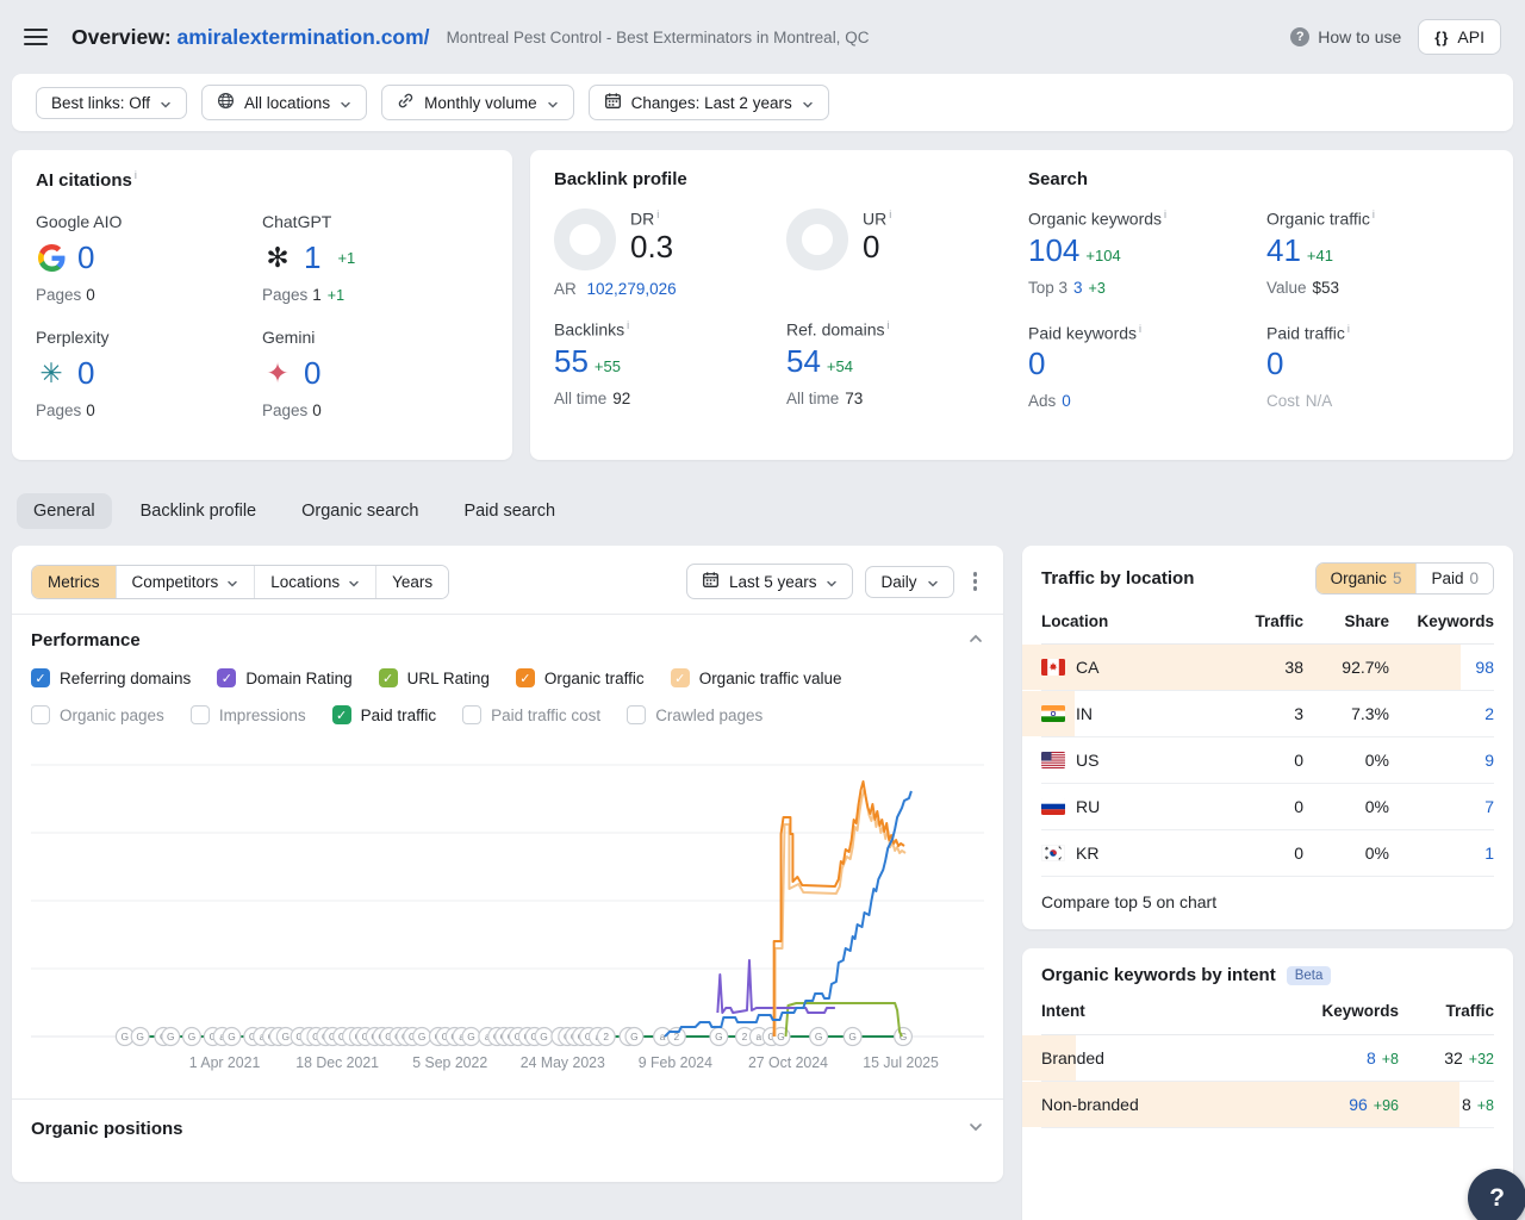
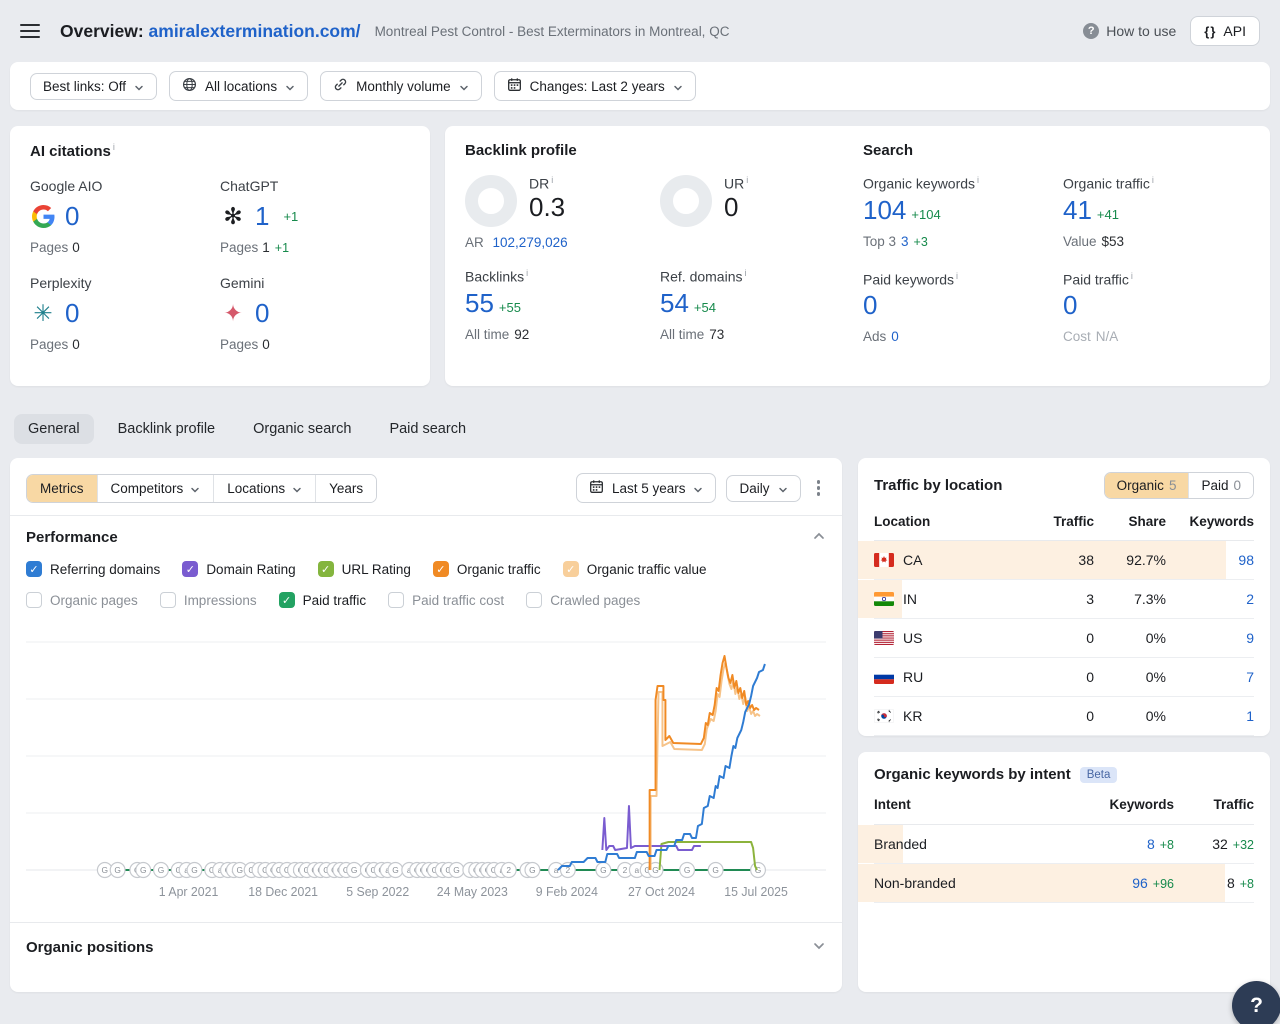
  Overview: amiralextermination.com/
  Montreal Pest Control - Best Exterminators in Montreal, QC
  ?
  How to use
  {}
  API
  Best links: Off
  All locations
  Monthly volume
  Changes: Last 2 years
  AI citations i
  Google AIO
  0
  Pages 0
  ChatGPT
  ✻
  1
  +1
  Pages 1 +1
  Perplexity
  ✳
  0
  Pages 0
  Gemini
  ✦
  0
  Pages 0
  Backlink profile
  DR i
  0.3
  AR 102,279,026
  Backlinks i
  55
  +55
  All time 92
  UR i
  0
  Ref. domains i
  54
  +54
  All time 73
  Search
  Organic keywords i
  104
  +104
  Top 3 3 +3
  Organic traffic i
  41
  +41
  Value $53
  Paid keywords i
  0
  Ads 0
  Paid traffic i
  0
  Cost N/A
  General
  Backlink profile
  Organic search
  Paid search
  Metrics
  Competitors
  Locations
  Years
  Last 5 years
  Daily
  Performance
  ✓
  Referring domains
  ✓
  Domain Rating
  ✓
  URL Rating
  ✓
  Organic traffic
  ✓
  Organic traffic value
  Organic pages
  Impressions
  ✓
  Paid traffic
  Paid traffic cost
  Crawled pages
  G
  G
  G
  G
  G
  G
  G
  G
  G
  2
  G
  a
  2
  G
  2
  a
  G
  G
  G
  G
  1 Apr 2021
  18 Dec 2021
  5 Sep 2022
  24 May 2023
  9 Feb 2024
  27 Oct 2024
  15 Jul 2025
  Organic positions
  Traffic by location
  Organic 5
  Paid 0
  Location
  Traffic
  Share
  Keywords
  CA
  38
  92.7%
  98
  IN
  3
  7.3%
  2
  US
  0
  0%
  9
  RU
  0
  0%
  7
  KR
  0
  0%
  1
- Compare top 5 on chart
  Organic keywords by intent
  Beta
  Intent
  Keywords
  Traffic
  Branded
  8 +8
  32 +32
  Non-branded
  96 +96
  8 +8
  ?
